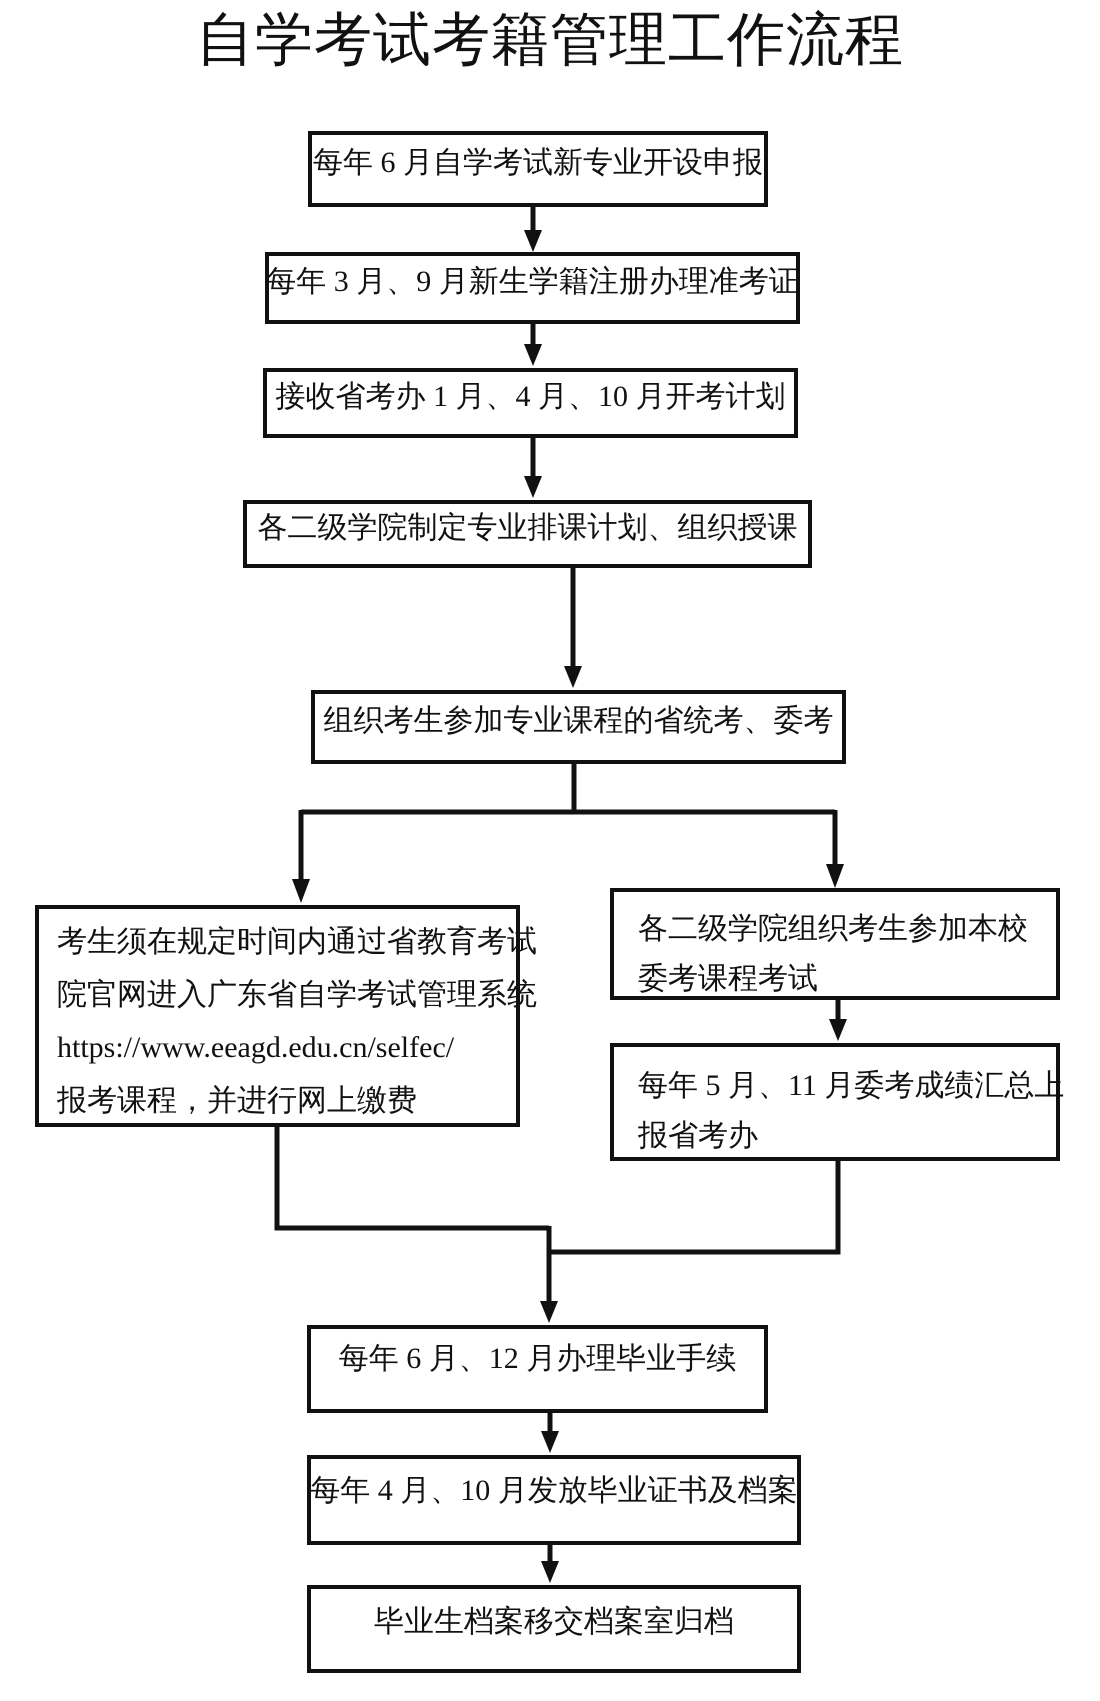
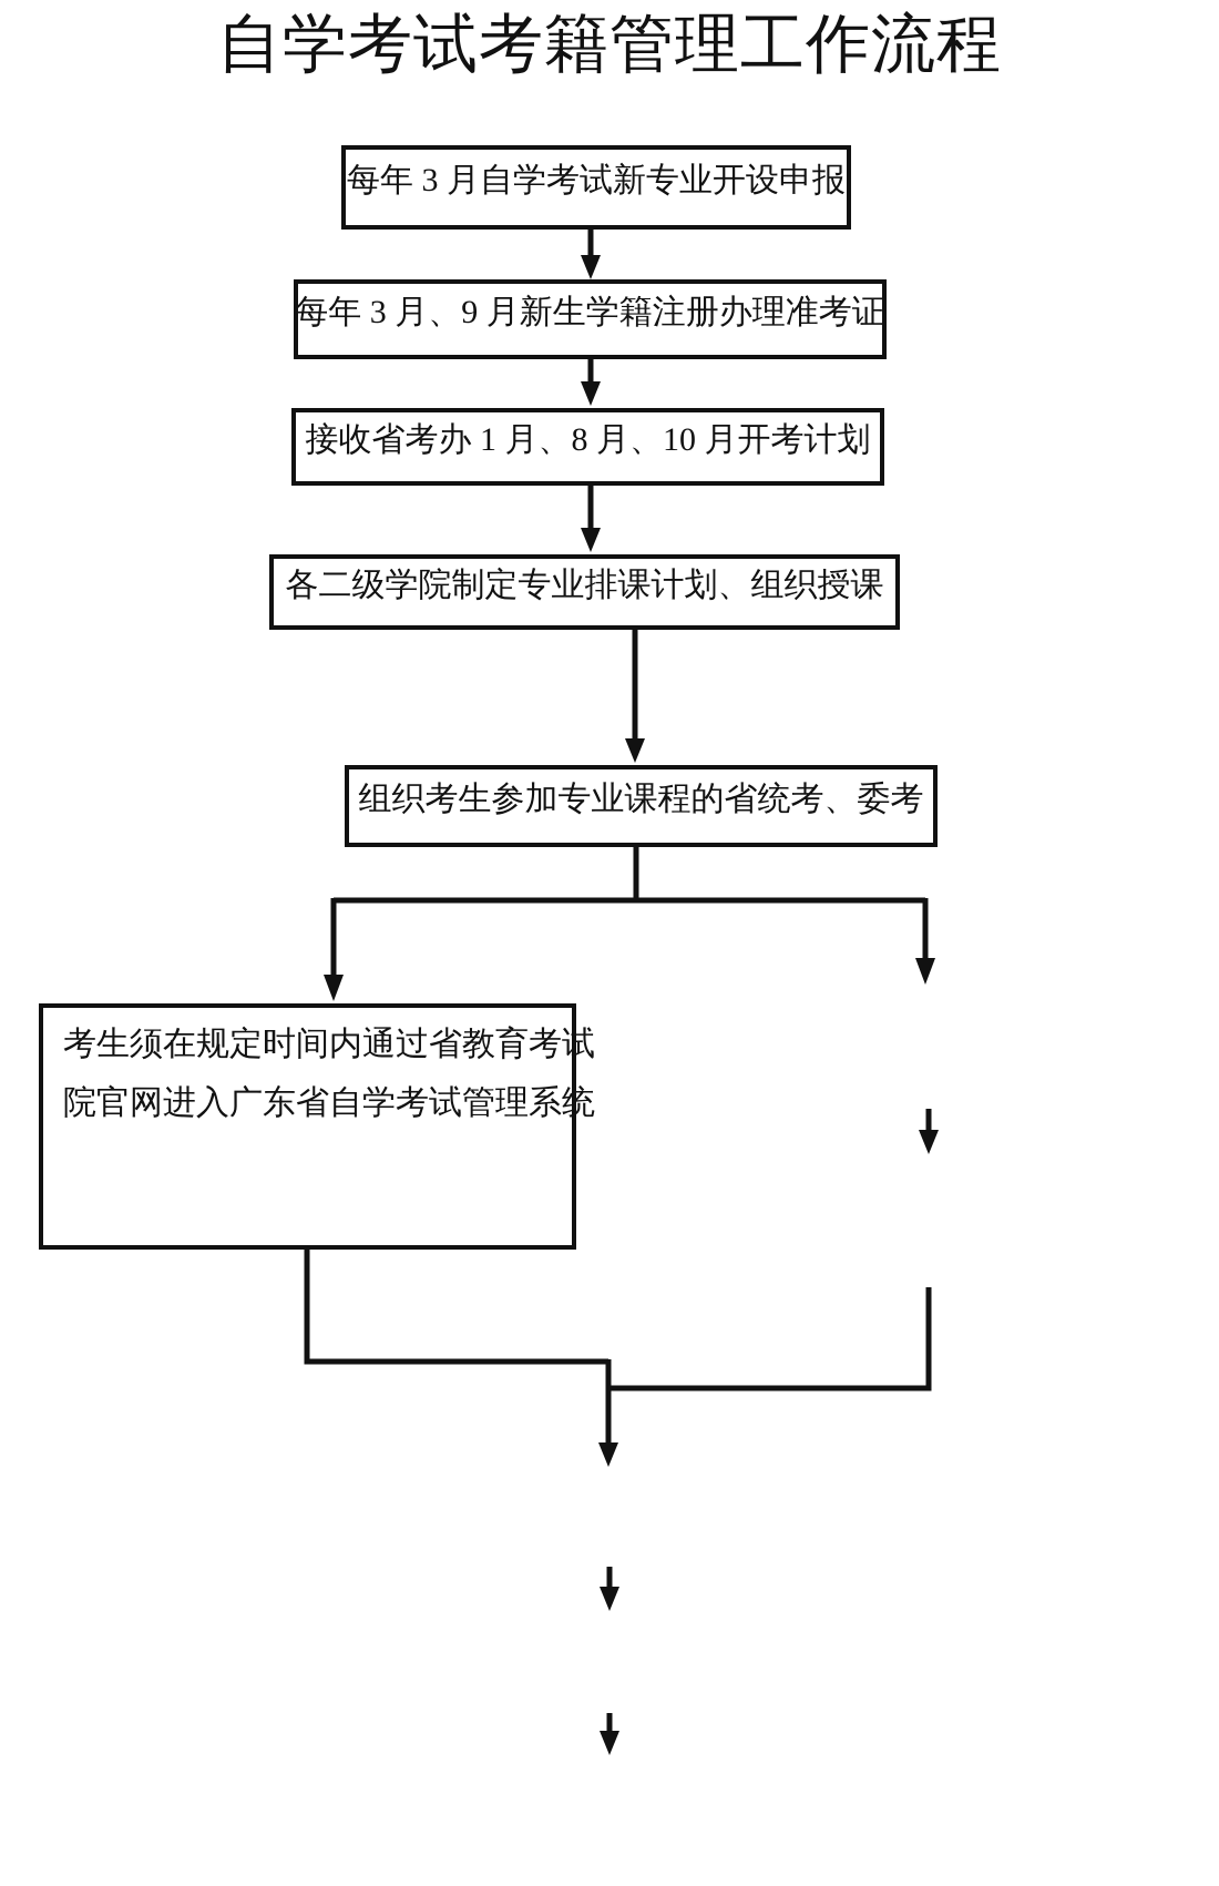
  自学考试考籍管理工作流程
- 每年 6 月自学考试新专业开设申报
+ 每年 3 月自学考试新专业开设申报
  每年 3 月、9 月新生学籍注册办理准考证
- 接收省考办 1 月、4 月、10 月开考计划
+ 接收省考办 1 月、8 月、10 月开考计划
  各二级学院制定专业排课计划、组织授课
  组织考生参加专业课程的省统考、委考
  考生须在规定时间内通过省教育考试
  院官网进入广东省自学考试管理系统
- https://www.eeagd.edu.cn/selfec/
- 报考课程，并进行网上缴费
- 各二级学院组织考生参加本校
- 委考课程考试
- 每年 5 月、11 月委考成绩汇总上
- 报省考办
- 每年 6 月、12 月办理毕业手续
- 每年 4 月、10 月发放毕业证书及档案
- 毕业生档案移交档案室归档
